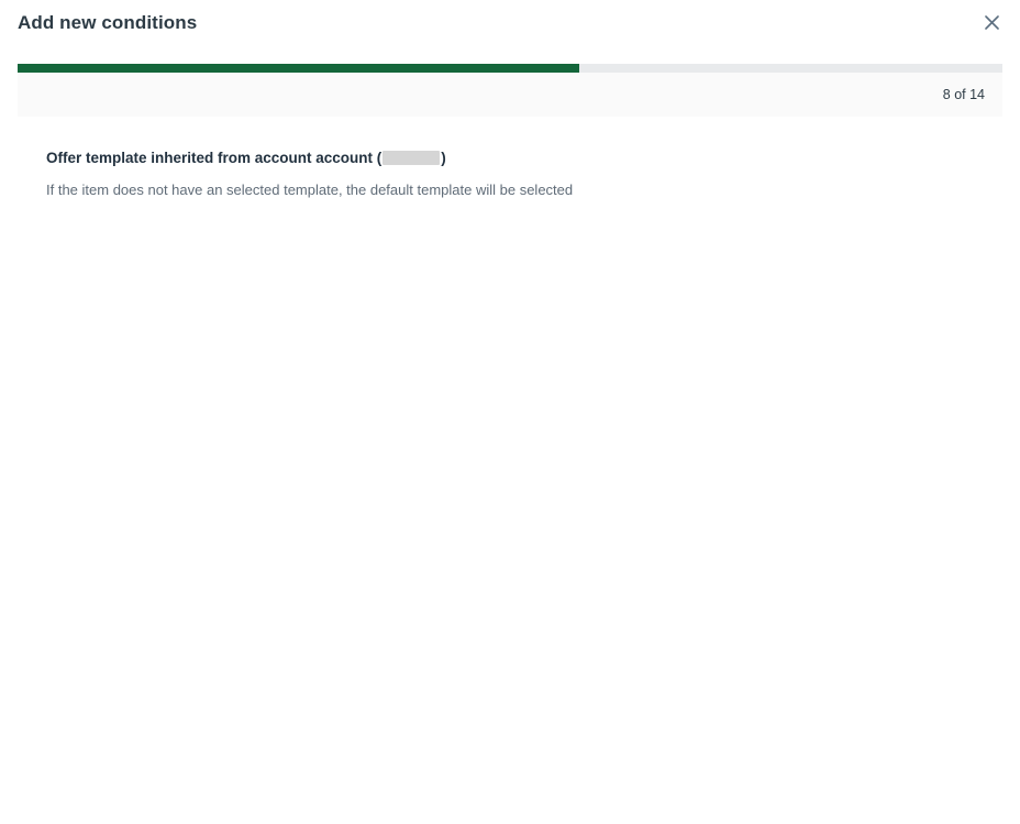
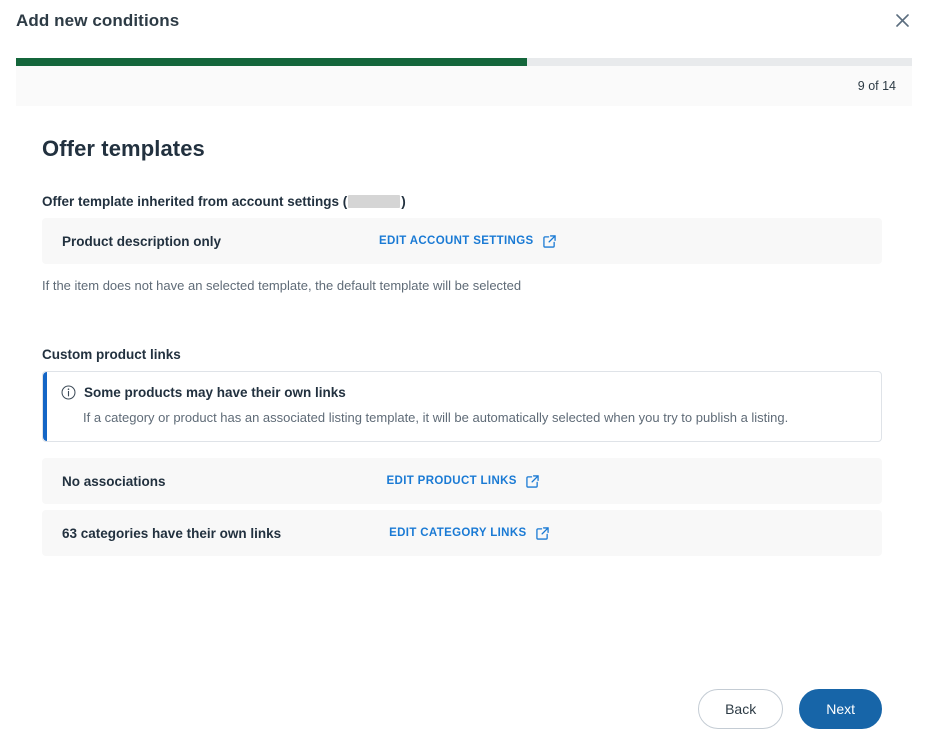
  Add new conditions
- 8 of 14
+ 9 of 14
+ Offer templates
- Offer template inherited from account account (
+ Offer template inherited from account settings (
  )
+ Product description only
+ EDIT ACCOUNT SETTINGS
  If the item does not have an selected template, the default template will be selected
+ Custom product links
+ Some products may have their own links
+ If a category or product has an associated listing template, it will be automatically selected when you try to publish a listing.
+ No associations
+ EDIT PRODUCT LINKS
+ 63 categories have their own links
+ EDIT CATEGORY LINKS
+ Back
+ Next
